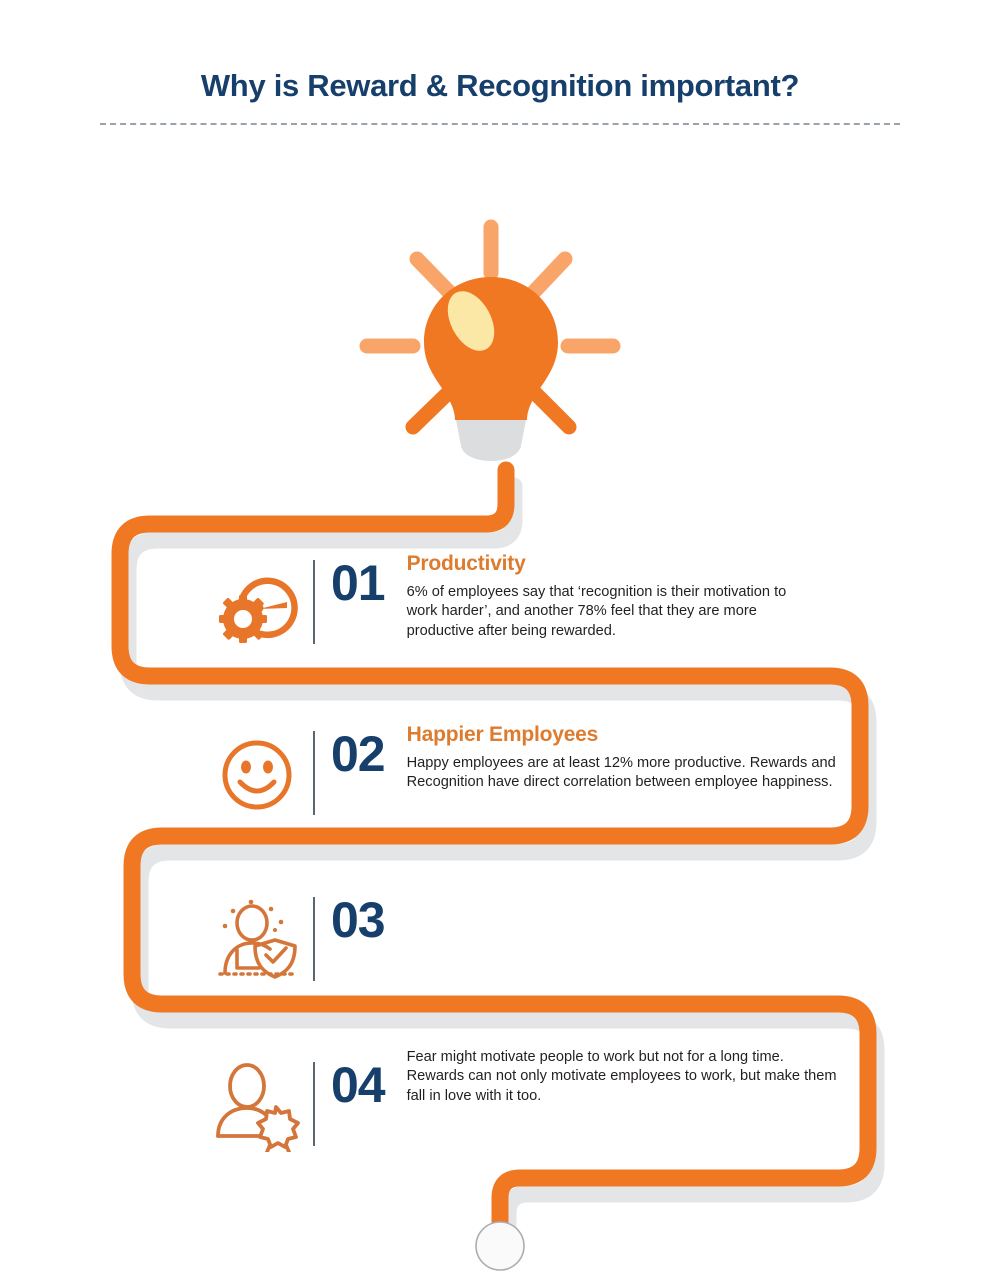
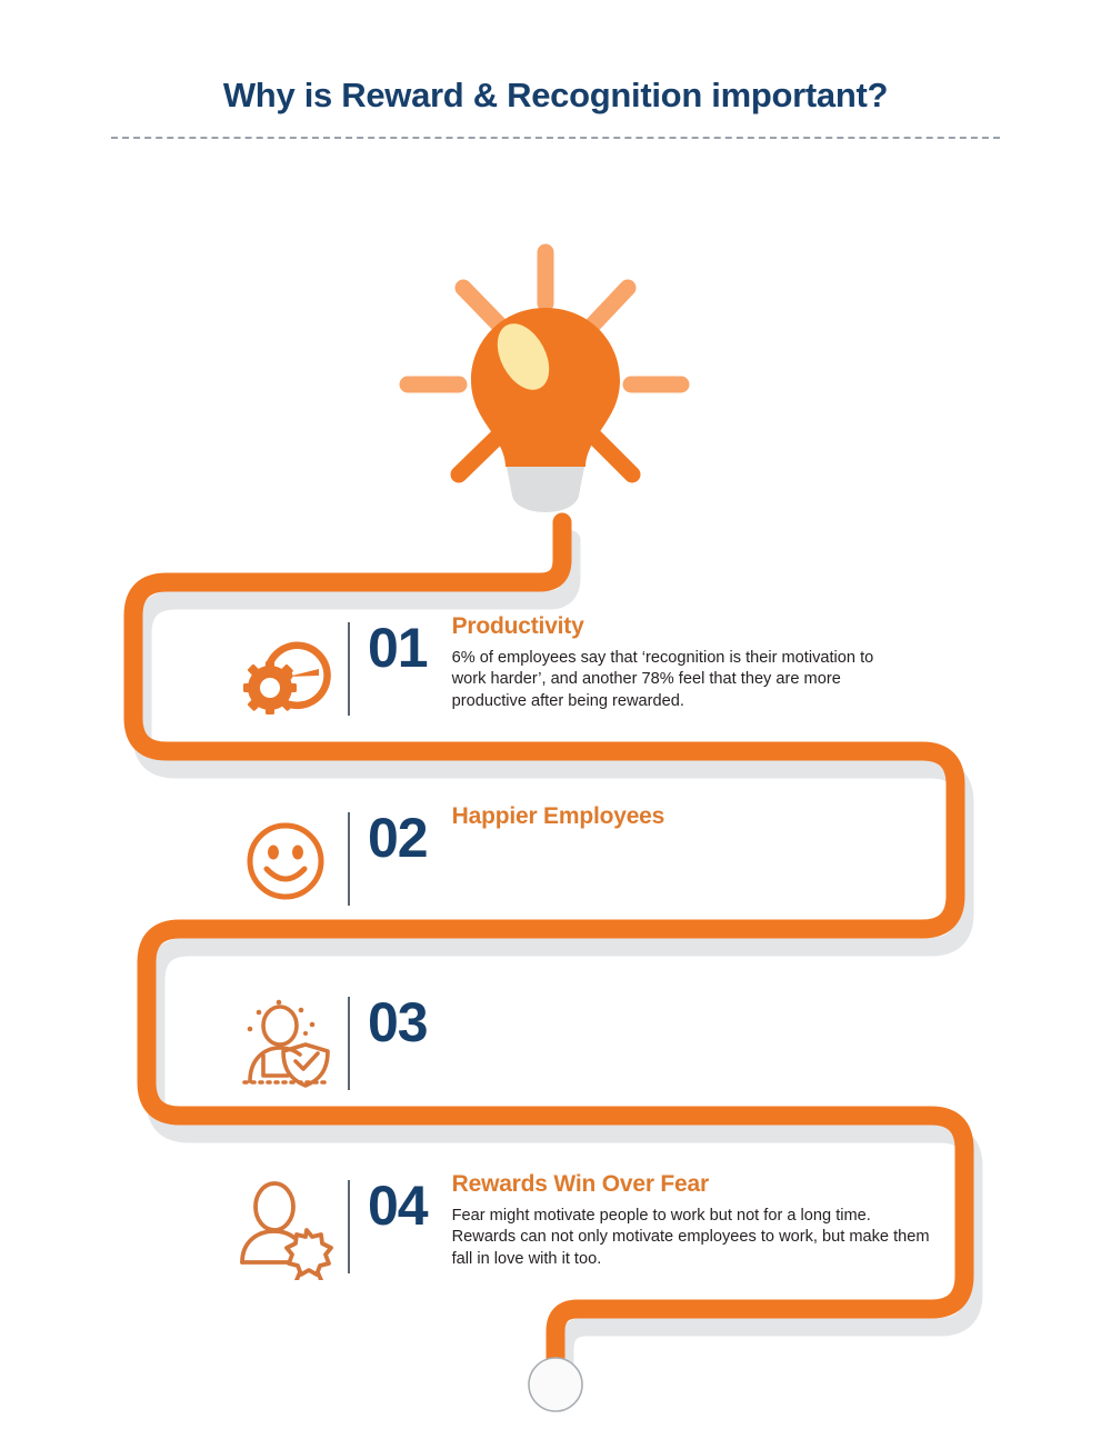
  Why is Reward & Recognition important?
  01
  Productivity
  6% of employees say that ‘recognition is their motivation to work harder’, and another 78% feel that they are more productive after being rewarded.
  02
  Happier Employees
- Happy employees are at least 12% more productive. Rewards and Recognition have direct correlation between employee happiness.
  03
  04
+ Rewards Win Over Fear
  Fear might motivate people to work but not for a long time. Rewards can not only motivate employees to work, but make them fall in love with it too.
